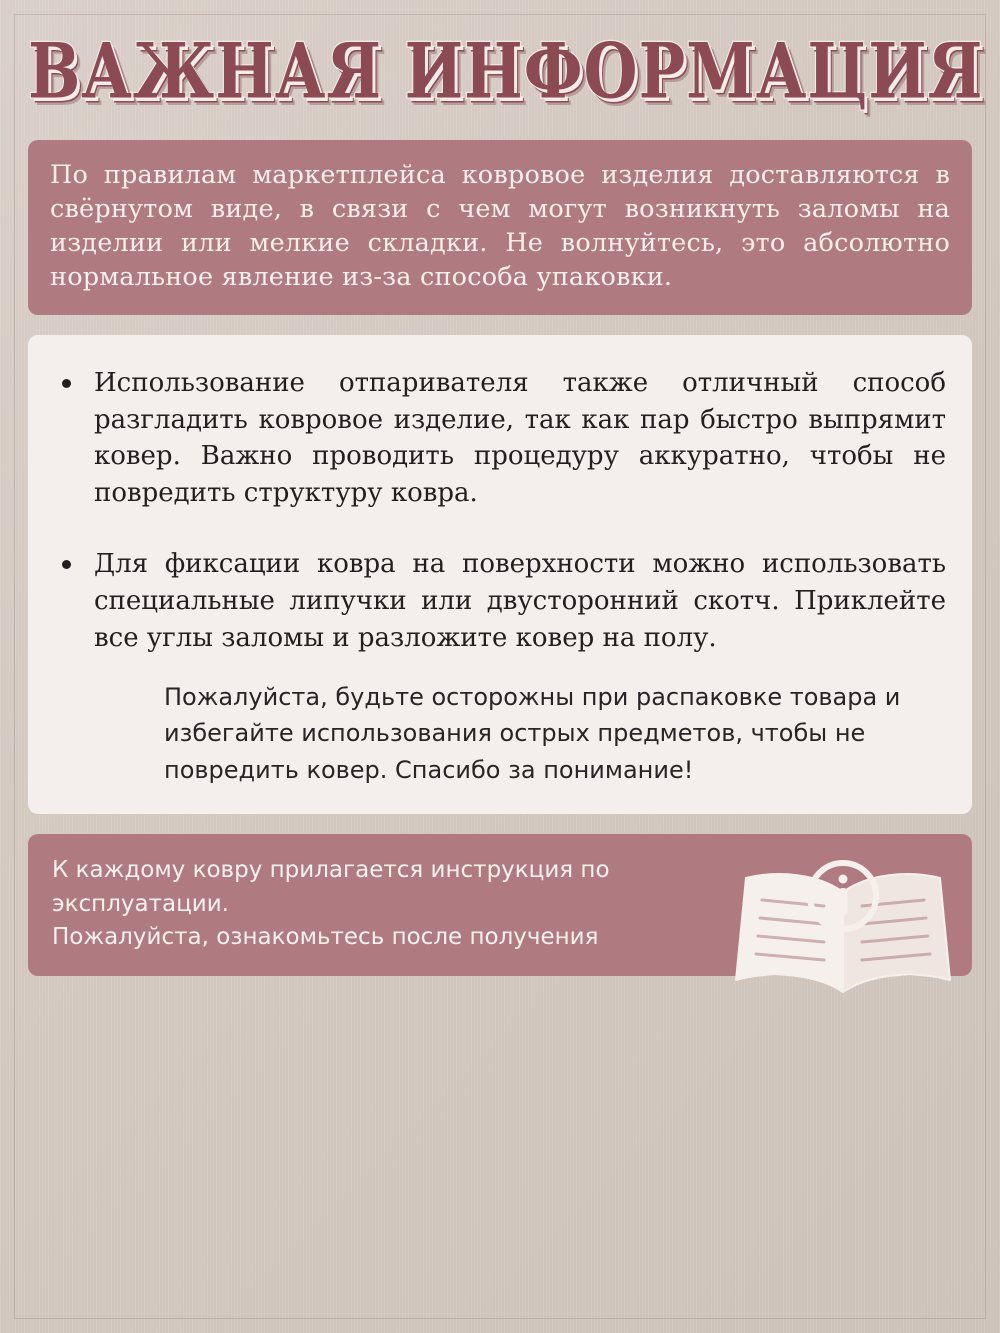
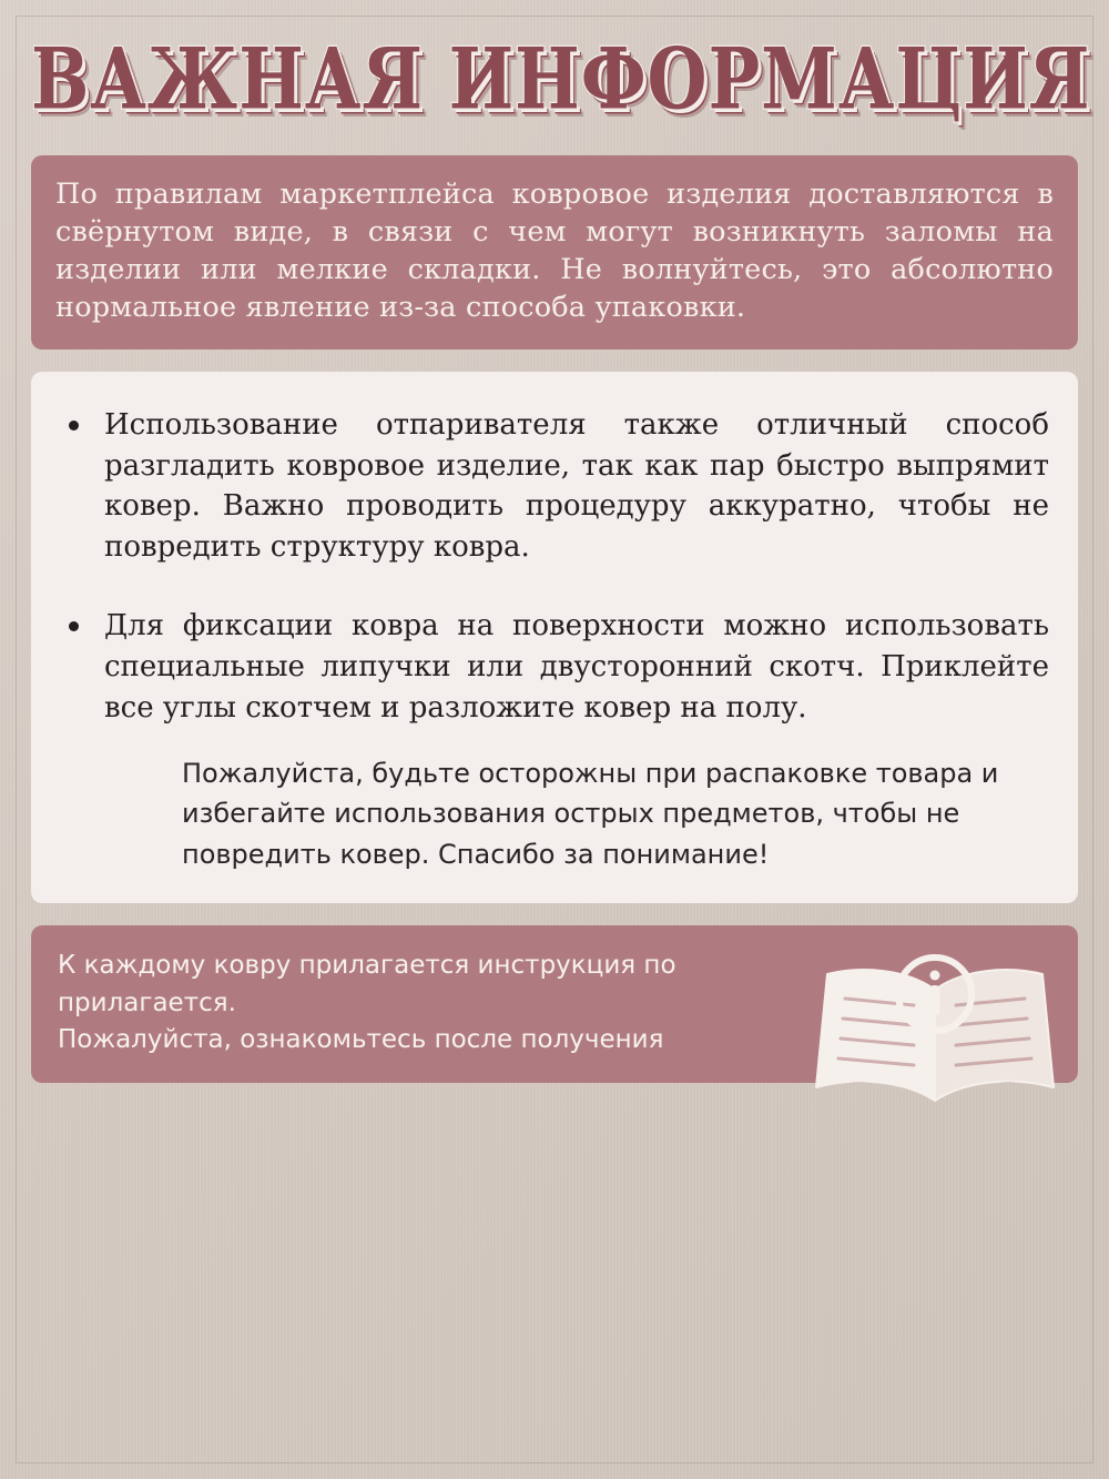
  ВАЖНАЯ ИНФОРМАЦИЯ
  По правилам маркетплейса ковровое изделия доставляются в свёрнутом виде, в связи с чем могут возникнуть заломы на изделии или мелкие складки. Не волнуйтесь, это абсолютно нормальное явление из-за способа упаковки.
  Использование отпаривателя также отличный способ разгладить ковровое изделие, так как пар быстро выпрямит ковер. Важно проводить процедуру аккуратно, чтобы не повредить структуру ковра.
- Для фиксации ковра на поверхности можно использовать специальные липучки или двусторонний скотч. Приклейте все углы заломы и разложите ковер на полу.
+ Для фиксации ковра на поверхности можно использовать специальные липучки или двусторонний скотч. Приклейте все углы скотчем и разложите ковер на полу.
  Пожалуйста, будьте осторожны при распаковке товара и избегайте использования острых предметов, чтобы не повредить ковер. Спасибо за понимание!
- К каждому ковру прилагается инструкция по эксплуатации.
+ К каждому ковру прилагается инструкция по прилагается.
  Пожалуйста, ознакомьтесь после получения
